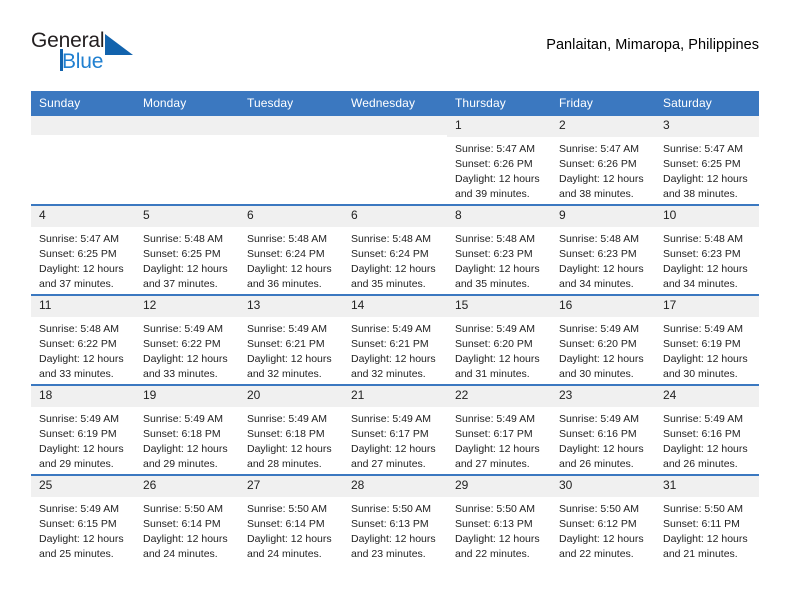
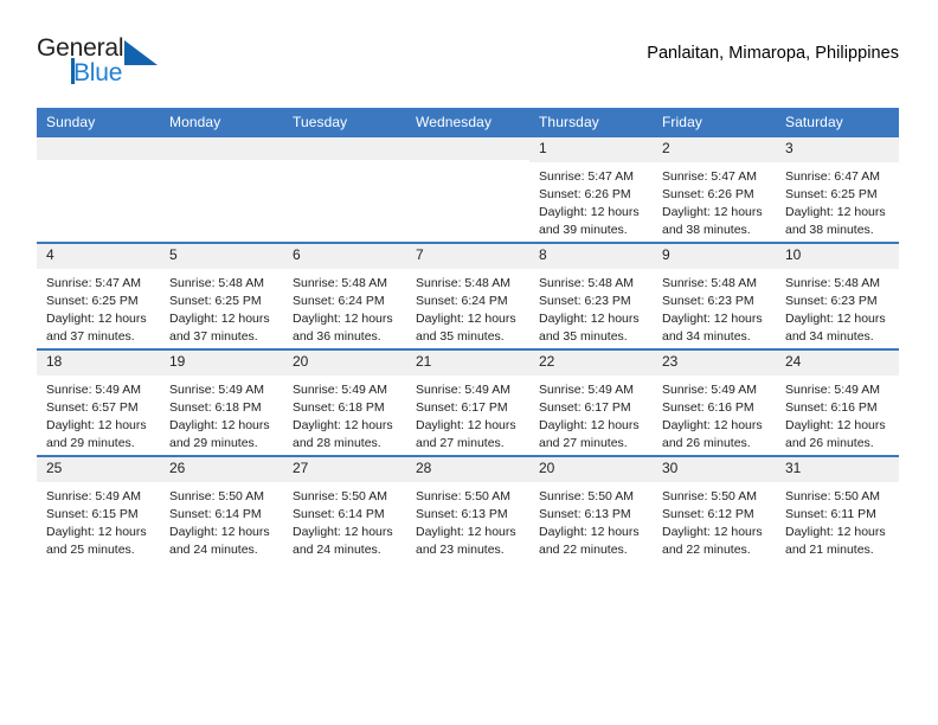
  General
  Blue
  Panlaitan, Mimaropa, Philippines
  Sunday	Monday	Tuesday	Wednesday	Thursday	Friday	Saturday
- 				1 Sunrise: 5:47 AM Sunset: 6:26 PM Daylight: 12 hours and 39 minutes.	2 Sunrise: 5:47 AM Sunset: 6:26 PM Daylight: 12 hours and 38 minutes.	3 Sunrise: 5:47 AM Sunset: 6:25 PM Daylight: 12 hours and 38 minutes.
+ 				1 Sunrise: 5:47 AM Sunset: 6:26 PM Daylight: 12 hours and 39 minutes.	2 Sunrise: 5:47 AM Sunset: 6:26 PM Daylight: 12 hours and 38 minutes.	3 Sunrise: 6:47 AM Sunset: 6:25 PM Daylight: 12 hours and 38 minutes.
- 4 Sunrise: 5:47 AM Sunset: 6:25 PM Daylight: 12 hours and 37 minutes.	5 Sunrise: 5:48 AM Sunset: 6:25 PM Daylight: 12 hours and 37 minutes.	6 Sunrise: 5:48 AM Sunset: 6:24 PM Daylight: 12 hours and 36 minutes.	6 Sunrise: 5:48 AM Sunset: 6:24 PM Daylight: 12 hours and 35 minutes.	8 Sunrise: 5:48 AM Sunset: 6:23 PM Daylight: 12 hours and 35 minutes.	9 Sunrise: 5:48 AM Sunset: 6:23 PM Daylight: 12 hours and 34 minutes.	10 Sunrise: 5:48 AM Sunset: 6:23 PM Daylight: 12 hours and 34 minutes.
+ 4 Sunrise: 5:47 AM Sunset: 6:25 PM Daylight: 12 hours and 37 minutes.	5 Sunrise: 5:48 AM Sunset: 6:25 PM Daylight: 12 hours and 37 minutes.	6 Sunrise: 5:48 AM Sunset: 6:24 PM Daylight: 12 hours and 36 minutes.	7 Sunrise: 5:48 AM Sunset: 6:24 PM Daylight: 12 hours and 35 minutes.	8 Sunrise: 5:48 AM Sunset: 6:23 PM Daylight: 12 hours and 35 minutes.	9 Sunrise: 5:48 AM Sunset: 6:23 PM Daylight: 12 hours and 34 minutes.	10 Sunrise: 5:48 AM Sunset: 6:23 PM Daylight: 12 hours and 34 minutes.
- 11 Sunrise: 5:48 AM Sunset: 6:22 PM Daylight: 12 hours and 33 minutes.	12 Sunrise: 5:49 AM Sunset: 6:22 PM Daylight: 12 hours and 33 minutes.	13 Sunrise: 5:49 AM Sunset: 6:21 PM Daylight: 12 hours and 32 minutes.	14 Sunrise: 5:49 AM Sunset: 6:21 PM Daylight: 12 hours and 32 minutes.	15 Sunrise: 5:49 AM Sunset: 6:20 PM Daylight: 12 hours and 31 minutes.	16 Sunrise: 5:49 AM Sunset: 6:20 PM Daylight: 12 hours and 30 minutes.	17 Sunrise: 5:49 AM Sunset: 6:19 PM Daylight: 12 hours and 30 minutes.
- 18 Sunrise: 5:49 AM Sunset: 6:19 PM Daylight: 12 hours and 29 minutes.	19 Sunrise: 5:49 AM Sunset: 6:18 PM Daylight: 12 hours and 29 minutes.	20 Sunrise: 5:49 AM Sunset: 6:18 PM Daylight: 12 hours and 28 minutes.	21 Sunrise: 5:49 AM Sunset: 6:17 PM Daylight: 12 hours and 27 minutes.	22 Sunrise: 5:49 AM Sunset: 6:17 PM Daylight: 12 hours and 27 minutes.	23 Sunrise: 5:49 AM Sunset: 6:16 PM Daylight: 12 hours and 26 minutes.	24 Sunrise: 5:49 AM Sunset: 6:16 PM Daylight: 12 hours and 26 minutes.
+ 18 Sunrise: 5:49 AM Sunset: 6:57 PM Daylight: 12 hours and 29 minutes.	19 Sunrise: 5:49 AM Sunset: 6:18 PM Daylight: 12 hours and 29 minutes.	20 Sunrise: 5:49 AM Sunset: 6:18 PM Daylight: 12 hours and 28 minutes.	21 Sunrise: 5:49 AM Sunset: 6:17 PM Daylight: 12 hours and 27 minutes.	22 Sunrise: 5:49 AM Sunset: 6:17 PM Daylight: 12 hours and 27 minutes.	23 Sunrise: 5:49 AM Sunset: 6:16 PM Daylight: 12 hours and 26 minutes.	24 Sunrise: 5:49 AM Sunset: 6:16 PM Daylight: 12 hours and 26 minutes.
- 25 Sunrise: 5:49 AM Sunset: 6:15 PM Daylight: 12 hours and 25 minutes.	26 Sunrise: 5:50 AM Sunset: 6:14 PM Daylight: 12 hours and 24 minutes.	27 Sunrise: 5:50 AM Sunset: 6:14 PM Daylight: 12 hours and 24 minutes.	28 Sunrise: 5:50 AM Sunset: 6:13 PM Daylight: 12 hours and 23 minutes.	29 Sunrise: 5:50 AM Sunset: 6:13 PM Daylight: 12 hours and 22 minutes.	30 Sunrise: 5:50 AM Sunset: 6:12 PM Daylight: 12 hours and 22 minutes.	31 Sunrise: 5:50 AM Sunset: 6:11 PM Daylight: 12 hours and 21 minutes.
+ 25 Sunrise: 5:49 AM Sunset: 6:15 PM Daylight: 12 hours and 25 minutes.	26 Sunrise: 5:50 AM Sunset: 6:14 PM Daylight: 12 hours and 24 minutes.	27 Sunrise: 5:50 AM Sunset: 6:14 PM Daylight: 12 hours and 24 minutes.	28 Sunrise: 5:50 AM Sunset: 6:13 PM Daylight: 12 hours and 23 minutes.	20 Sunrise: 5:50 AM Sunset: 6:13 PM Daylight: 12 hours and 22 minutes.	30 Sunrise: 5:50 AM Sunset: 6:12 PM Daylight: 12 hours and 22 minutes.	31 Sunrise: 5:50 AM Sunset: 6:11 PM Daylight: 12 hours and 21 minutes.
